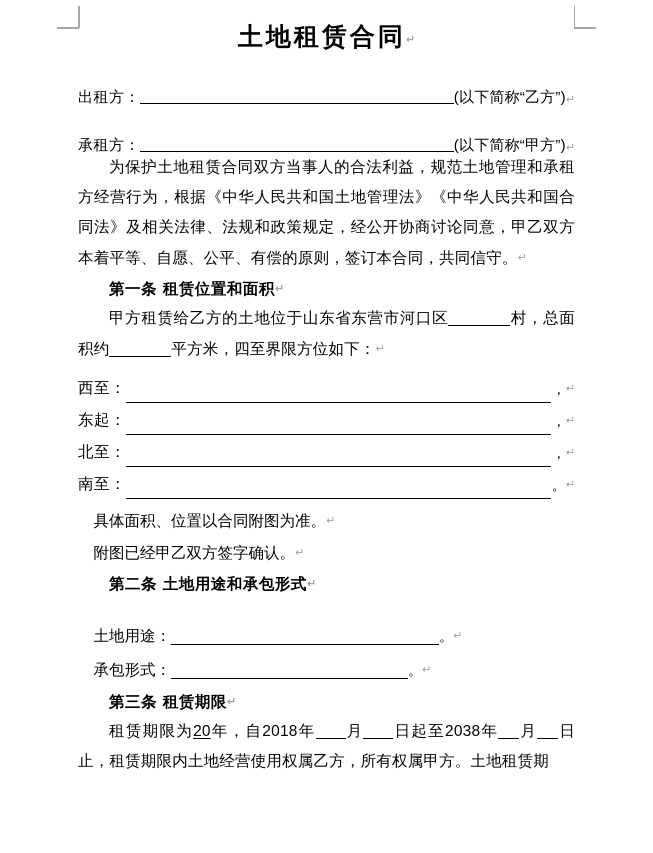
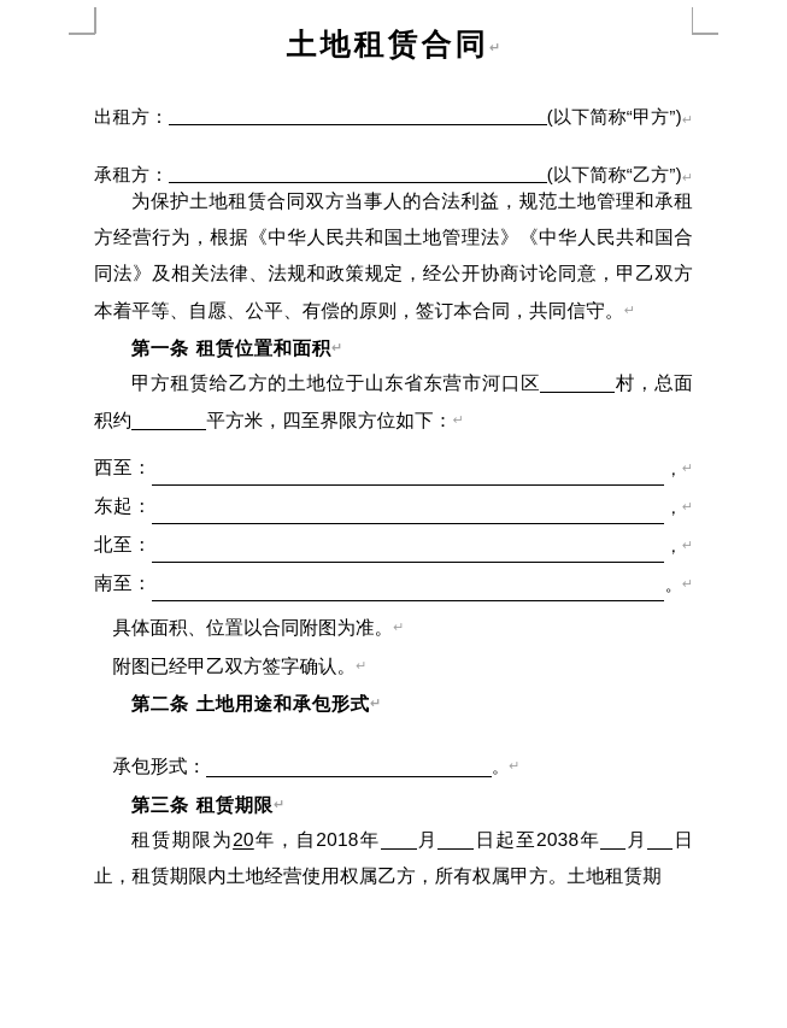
  土地租赁合同↵
  出租方：
- (以下简称“乙方”)
+ (以下简称“甲方”)
  ↵
  承租方：
- (以下简称“甲方”)
+ (以下简称“乙方”)
  ↵
  为保护土地租赁合同双方当事人的合法利益，规范土地管理和承租方经营行为，根据《中华人民共和国土地管理法》《中华人民共和国合同法》及相关法律、法规和政策规定，经公开协商讨论同意，甲乙双方本着平等、自愿、公平、有偿的原则，签订本合同，共同信守。↵
  第一条 租赁位置和面积↵
  甲方租赁给乙方的土地位于山东省东营市河口区 村，总面积约 平方米，四至界限方位如下：↵
  西至：
  ，
  ↵
  东起：
  ，
  ↵
  北至：
  ，
  ↵
  南至：
  。
  ↵
  具体面积、位置以合同附图为准。↵
  附图已经甲乙双方签字确认。↵
  第二条 土地用途和承包形式↵
- 土地用途： 。↵
  承包形式： 。↵
  第三条 租赁期限↵
  租赁期限为20年，自2018年 月 日起至2038年 月 日止，租赁期限内土地经营使用权属乙方，所有权属甲方。土地租赁期
